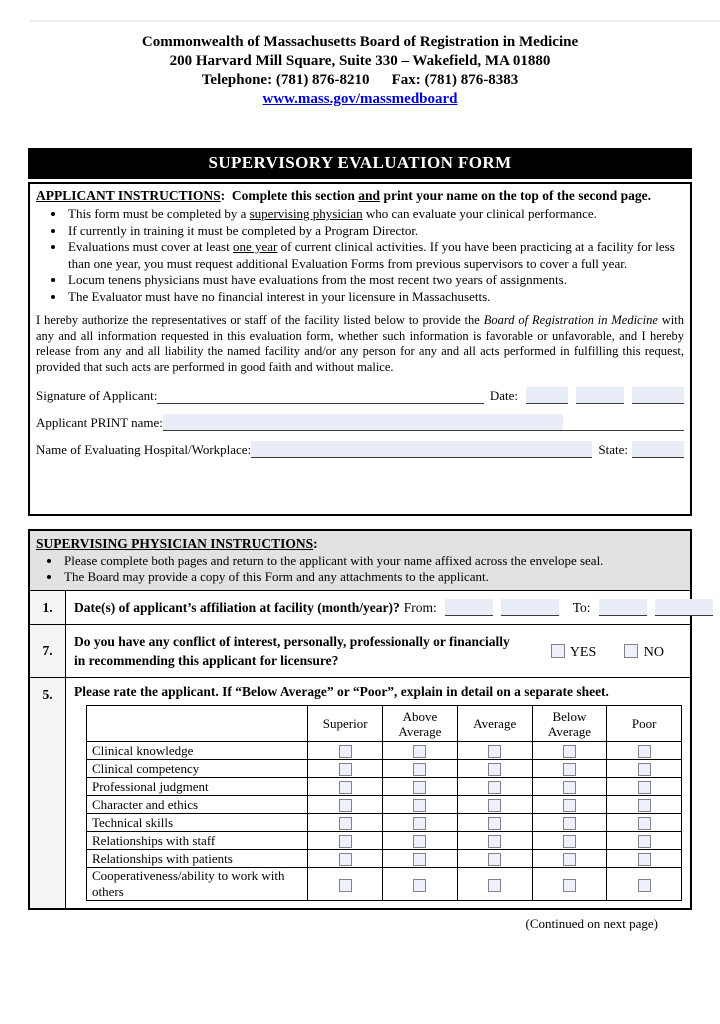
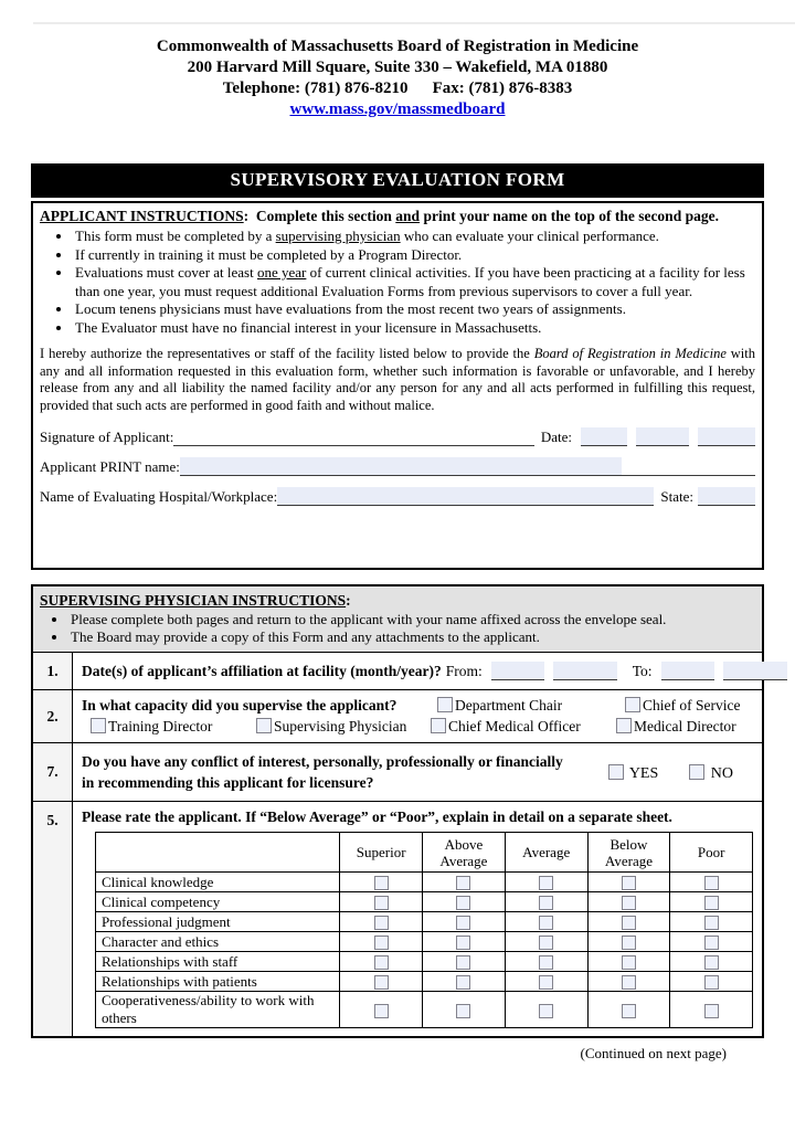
  Commonwealth of Massachusetts Board of Registration in Medicine
  200 Harvard Mill Square, Suite 330 – Wakefield, MA 01880
  Telephone: (781) 876-8210 Fax: (781) 876-8383
  www.mass.gov/massmedboard
  SUPERVISORY EVALUATION FORM
  APPLICANT INSTRUCTIONS: Complete this section and print your name on the top of the second page.
  This form must be completed by a supervising physician who can evaluate your clinical performance.
  If currently in training it must be completed by a Program Director.
  Evaluations must cover at least one year of current clinical activities. If you have been practicing at a facility for less than one year, you must request additional Evaluation Forms from previous supervisors to cover a full year.
  Locum tenens physicians must have evaluations from the most recent two years of assignments.
  The Evaluator must have no financial interest in your licensure in Massachusetts.
  I hereby authorize the representatives or staff of the facility listed below to provide the Board of Registration in Medicine with any and all information requested in this evaluation form, whether such information is favorable or unfavorable, and I hereby release from any and all liability the named facility and/or any person for any and all acts performed in fulfilling this request, provided that such acts are performed in good faith and without malice.
  Signature of Applicant:
  Date:
  Applicant PRINT name:
  Name of Evaluating Hospital/Workplace:
  State:
  SUPERVISING PHYSICIAN INSTRUCTIONS:
  Please complete both pages and return to the applicant with your name affixed across the envelope seal.
  The Board may provide a copy of this Form and any attachments to the applicant.
  1.
  Date(s) of applicant’s affiliation at facility (month/year)?
  From:
  To:
+ 2.
+ In what capacity did you supervise the applicant?
+ Department Chair
+ Chief of Service
+ Training Director
+ Supervising Physician
+ Chief Medical Officer
+ Medical Director
  7.
  Do you have any conflict of interest, personally, professionally or financially
  in recommending this applicant for licensure?
  YES
  NO
  5.
  Please rate the applicant. If “Below Average” or “Poor”, explain in detail on a separate sheet.
  	Superior	Above Average	Average	Below Average	Poor
  Clinical knowledge
  Clinical competency
  Professional judgment
  Character and ethics
- Technical skills
  Relationships with staff
  Relationships with patients
  Cooperativeness/ability to work with others
  (Continued on next page)
